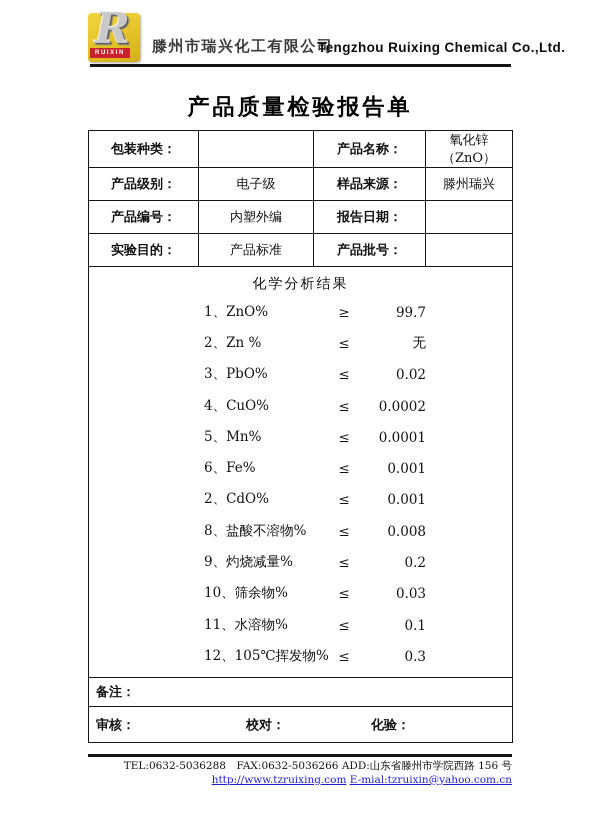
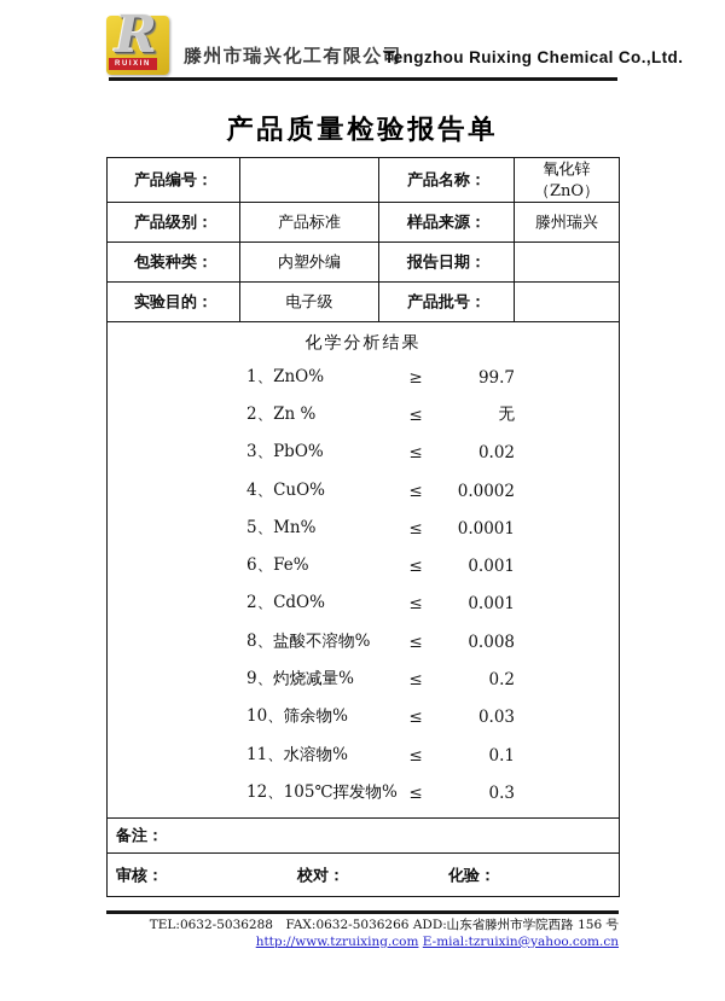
  R
  滕州市瑞兴化工有限公司
  Tengzhou Ruixing Chemical Co.,Ltd.
  产品质量检验报告单
- 包装种类：		产品名称：	氧化锌（ZnO）
+ 产品编号：		产品名称：	氧化锌（ZnO）
- 产品级别：	电子级	样品来源：	滕州瑞兴
+ 产品级别：	产品标准	样品来源：	滕州瑞兴
- 产品编号：	内塑外编	报告日期：
+ 包装种类：	内塑外编	报告日期：
- 实验目的：	产品标准	产品批号：
+ 实验目的：	电子级	产品批号：
  化学分析结果 1、ZnO% ≥ 99.7 2、Zn % ≤ 无 3、PbO% ≤ 0.02 4、CuO% ≤ 0.0002 5、Mn% ≤ 0.0001 6、Fe% ≤ 0.001 2、CdO% ≤ 0.001 8、盐酸不溶物% ≤ 0.008 9、灼烧减量% ≤ 0.2 10、筛余物% ≤ 0.03 11、水溶物% ≤ 0.1 12、105℃挥发物% ≤ 0.3
  备注：
  审核： 校对： 化验：
  TEL:0632-5036288 FAX:0632-5036266 ADD:山东省滕州市学院西路 156 号
  http://www.tzruixing.com E-mial:tzruixin@yahoo.com.cn
